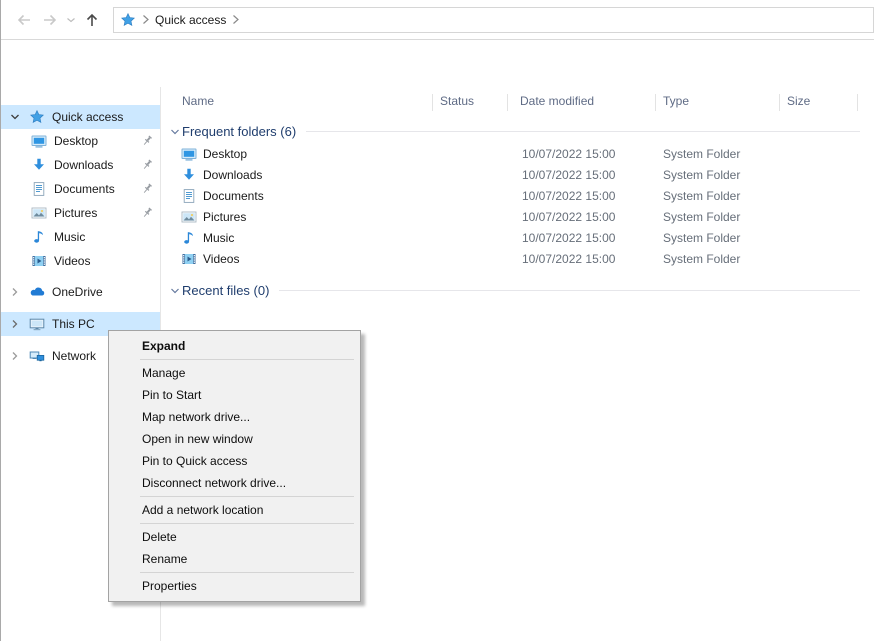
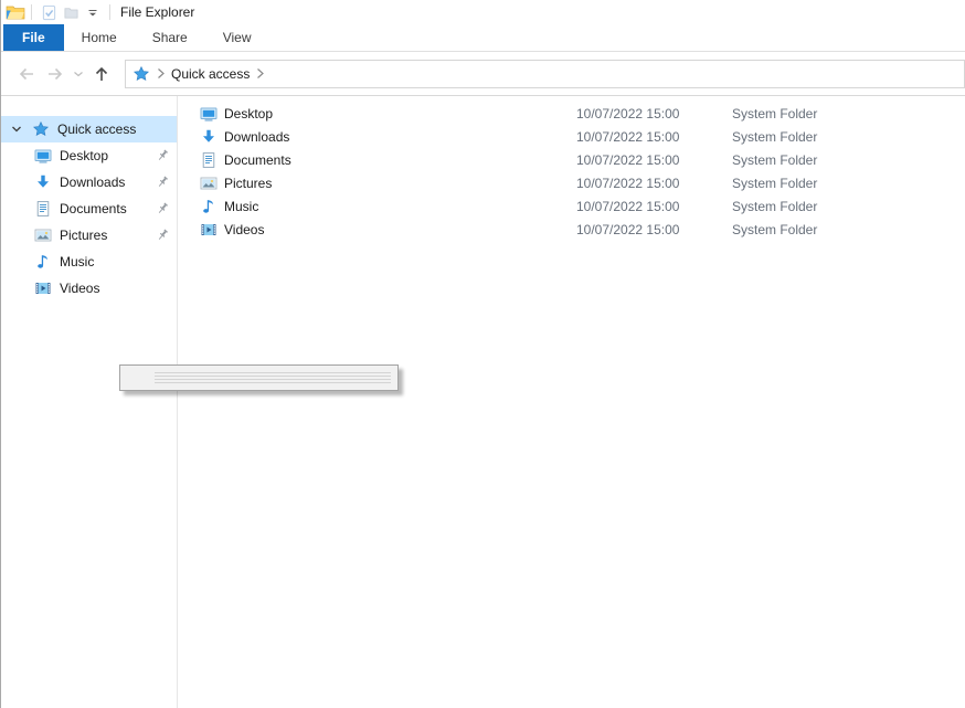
+ File Explorer
+ File
+ Home
+ Share
+ View
  Quick access
  Quick access
  Desktop
  Downloads
  Documents
  Pictures
  Music
  Videos
- OneDrive
- This PC
- Network
- Name
- Status
- Date modified
- Type
- Size
- Frequent folders (6)
  Desktop
  10/07/2022 15:00
  System Folder
  Downloads
  10/07/2022 15:00
  System Folder
  Documents
  10/07/2022 15:00
  System Folder
  Pictures
  10/07/2022 15:00
  System Folder
  Music
  10/07/2022 15:00
  System Folder
  Videos
  10/07/2022 15:00
  System Folder
- Recent files (0)
- Expand
- Manage
- Pin to Start
- Map network drive...
- Open in new window
- Pin to Quick access
- Disconnect network drive...
- Add a network location
- Delete
- Rename
- Properties
